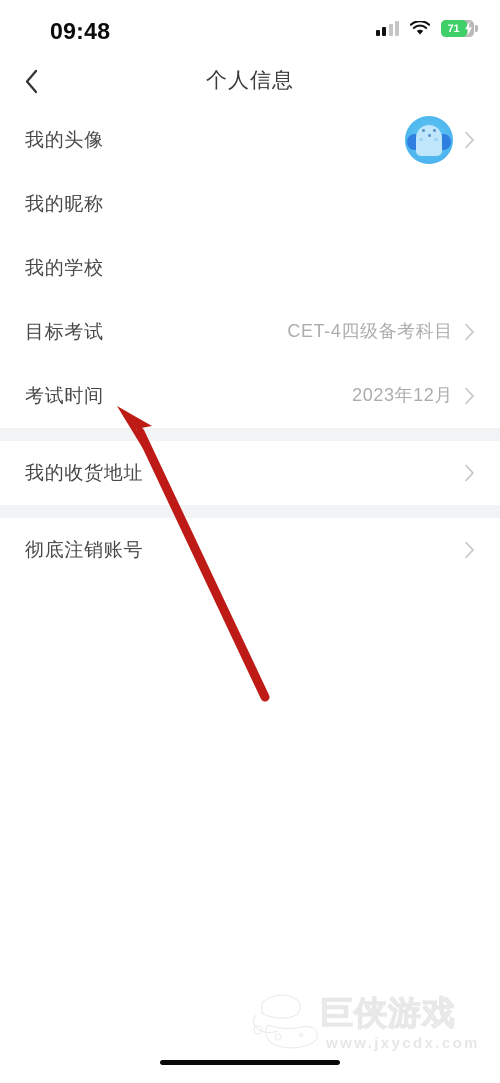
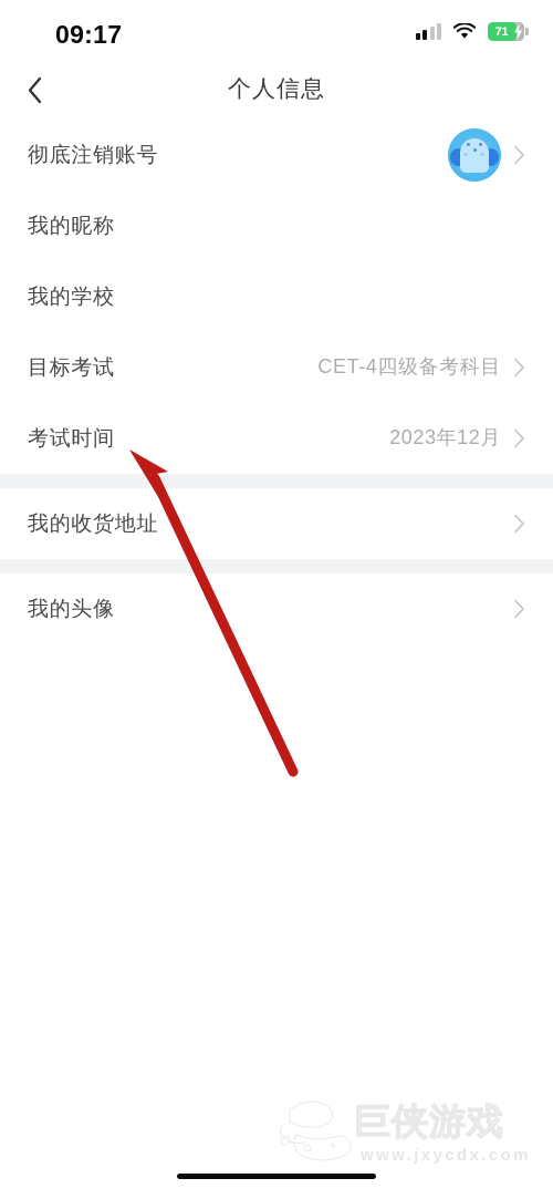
- 09:48
+ 09:17
  71
  个人信息
- 我的头像
+ 彻底注销账号
  我的昵称
  我的学校
  目标考试
  CET-4四级备考科目
  考试时间
  2023年12月
  我的收货地址
- 彻底注销账号
+ 我的头像
  www.jxycdx.com
